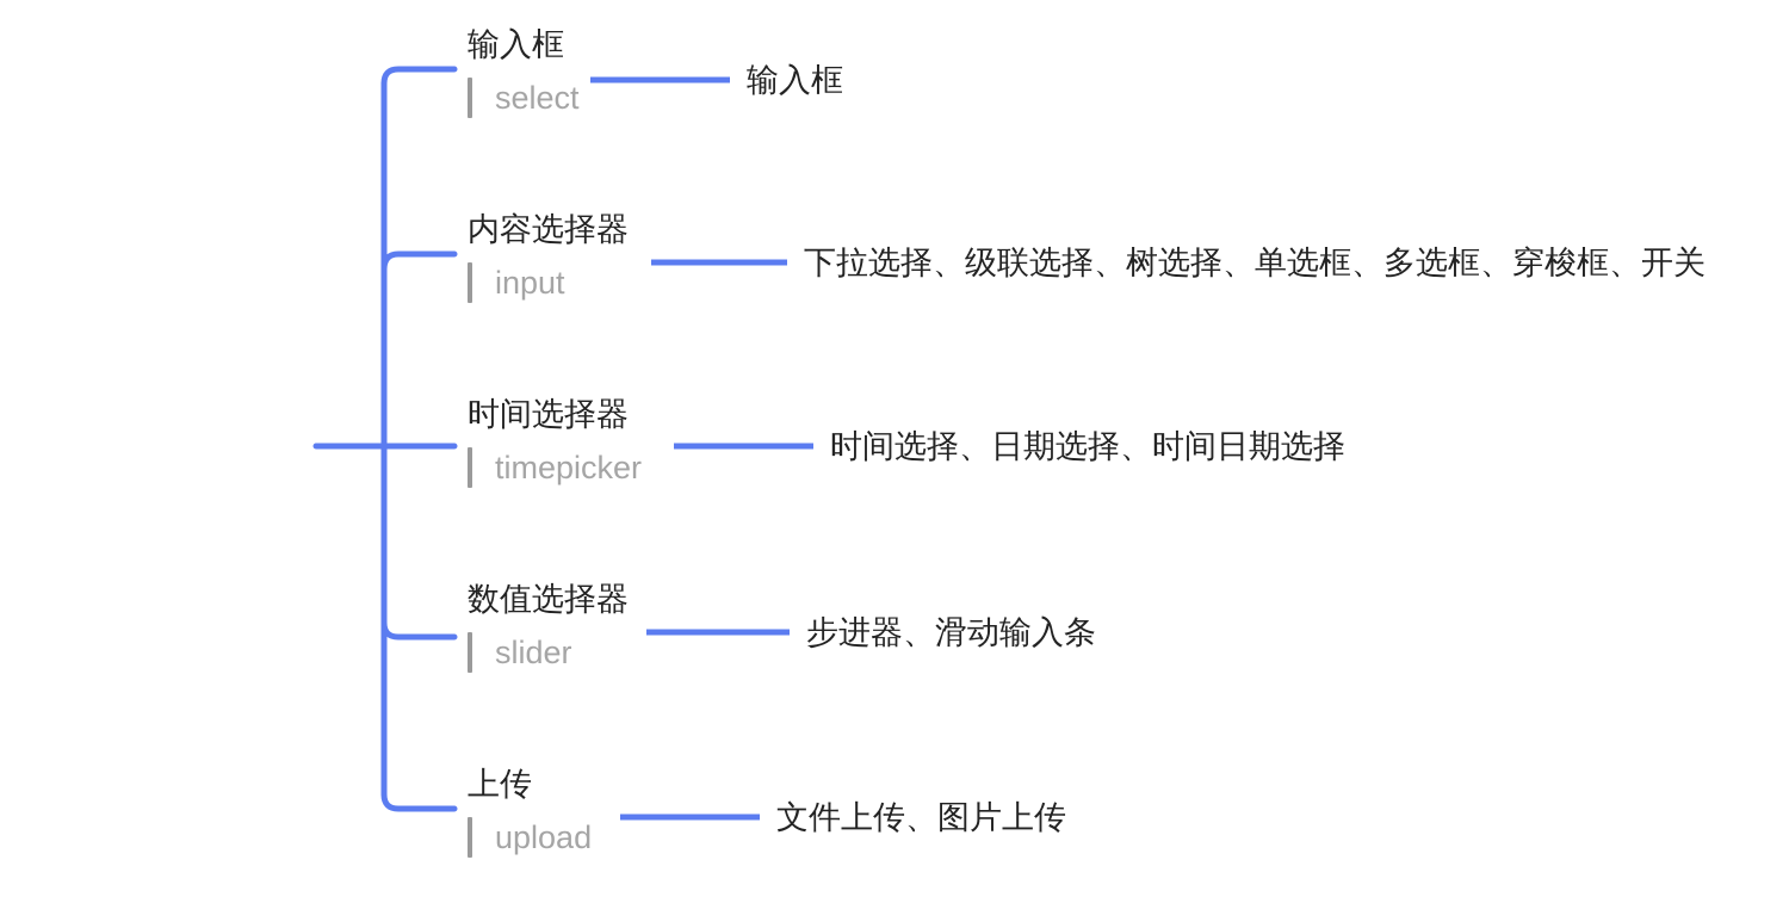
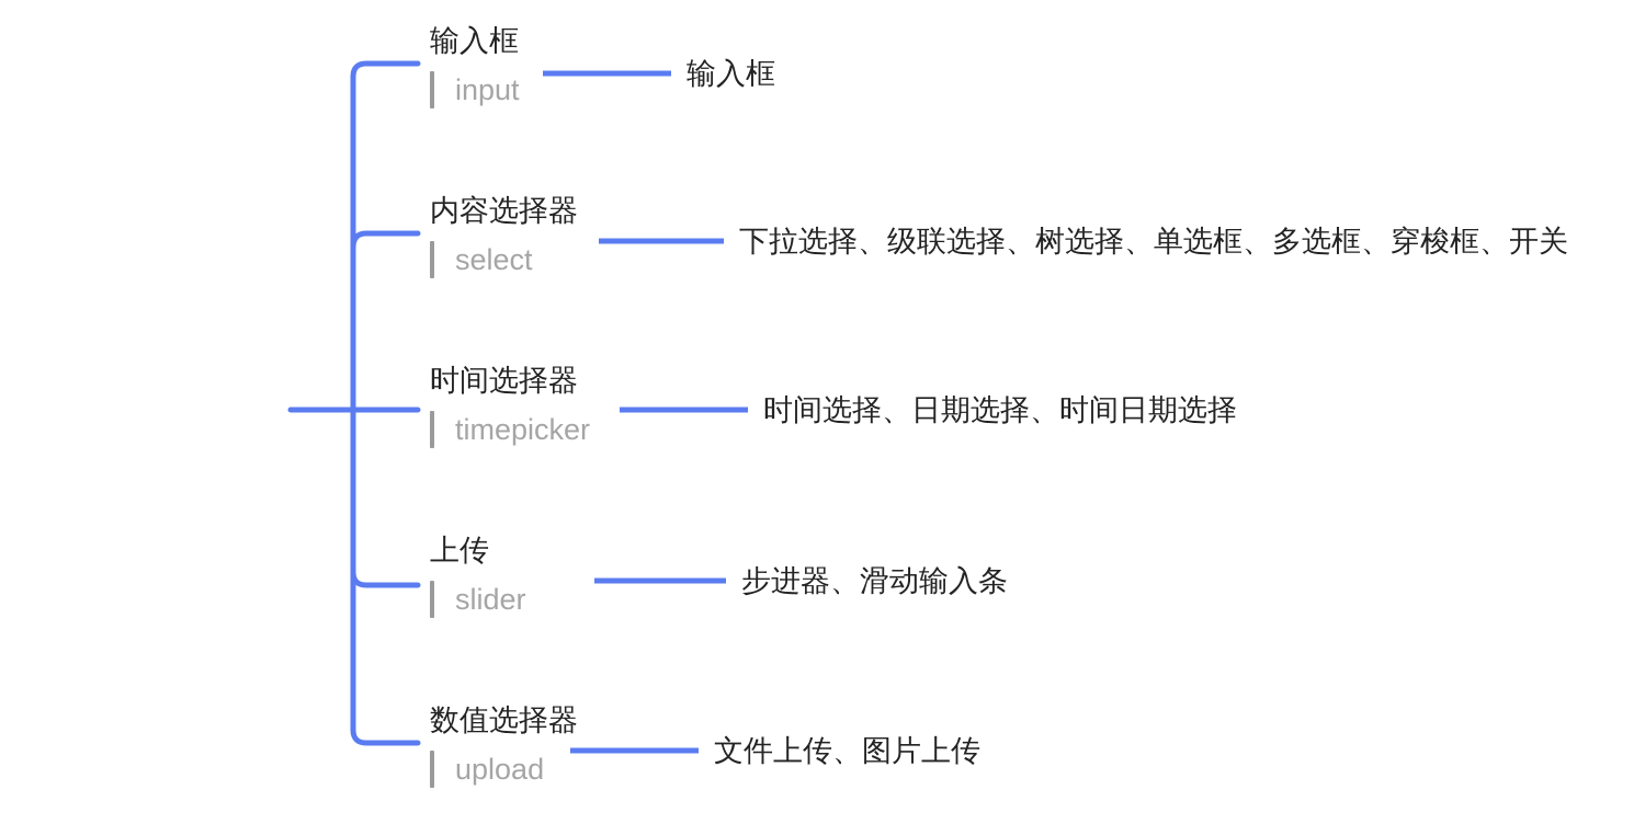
  输入框
- select
+ input
  输入框
  内容选择器
- input
+ select
  下拉选择、级联选择、树选择、单选框、多选框、穿梭框、开关
  时间选择器
  timepicker
  时间选择、日期选择、时间日期选择
- 数值选择器
+ 上传
  slider
  步进器、滑动输入条
- 上传
+ 数值选择器
  upload
  文件上传、图片上传
